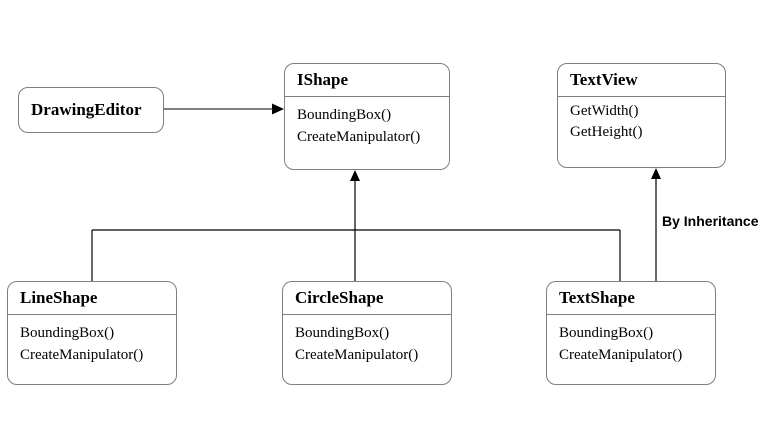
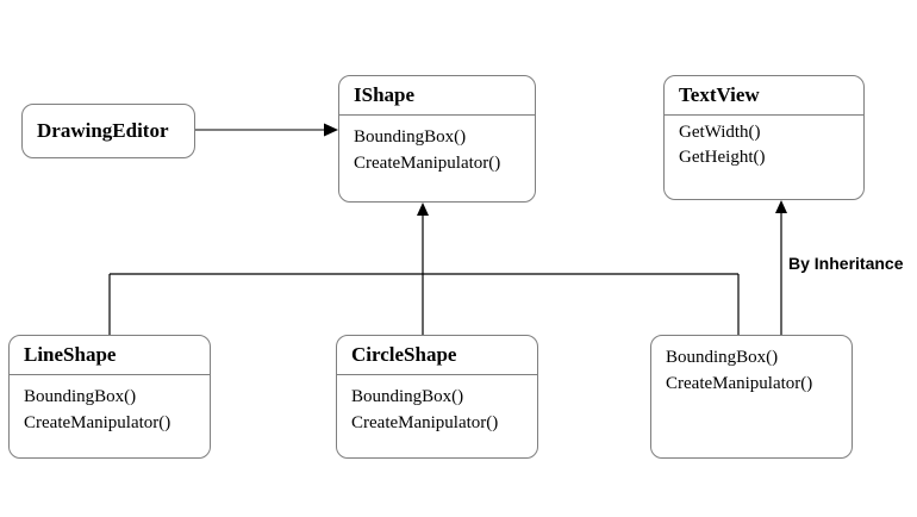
  DrawingEditor
  IShape
  BoundingBox()
  CreateManipulator()
  TextView
  GetWidth()
  GetHeight()
  LineShape
  BoundingBox()
  CreateManipulator()
  CircleShape
  BoundingBox()
  CreateManipulator()
- TextShape
  BoundingBox()
  CreateManipulator()
  By Inheritance
